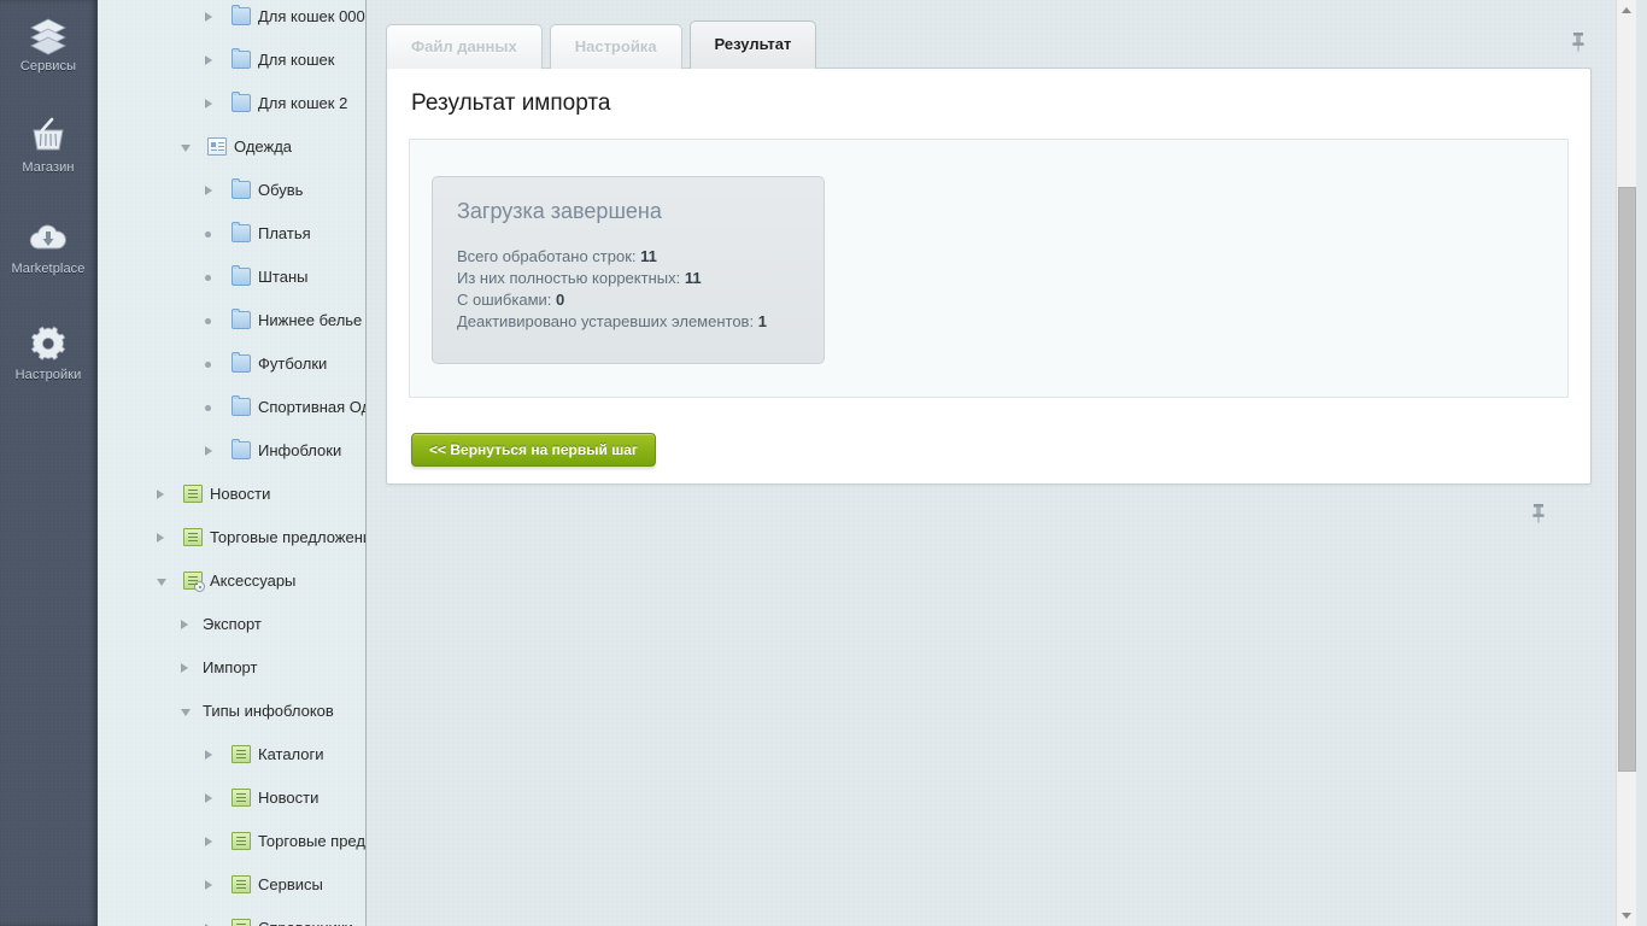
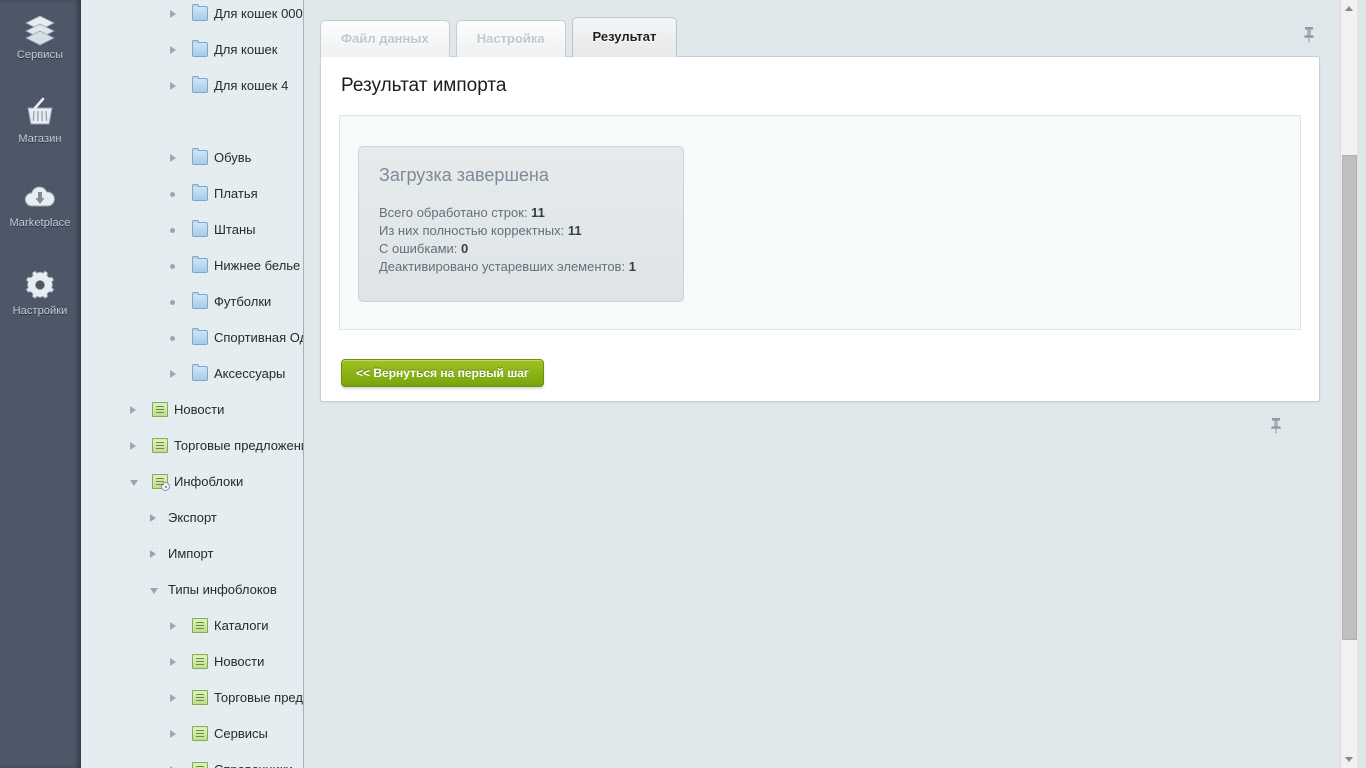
  Сервисы
  Магазин
  Marketplace
  Настройки
  Для кошек 000
  Для кошек
- Для кошек 2
+ Для кошек 4
- Одежда
  Обувь
  Платья
  Штаны
  Нижнее белье
  Футболки
- Инфоблоки
+ Аксессуары
  Новости
  Торговые предложен
- Аксессуары
+ Инфоблоки
  Экспорт
  Импорт
  Типы инфоблоков
  Каталоги
  Новости
  Сервисы
  Файл данных
  Настройка
  Результат
  Результат импорта
  Загрузка завершена
  Всего обработано строк: 11
  Из них полностью корректных: 11
  С ошибками: 0
  Деактивировано устаревших элементов: 1
  << Вернуться на первый шаг
